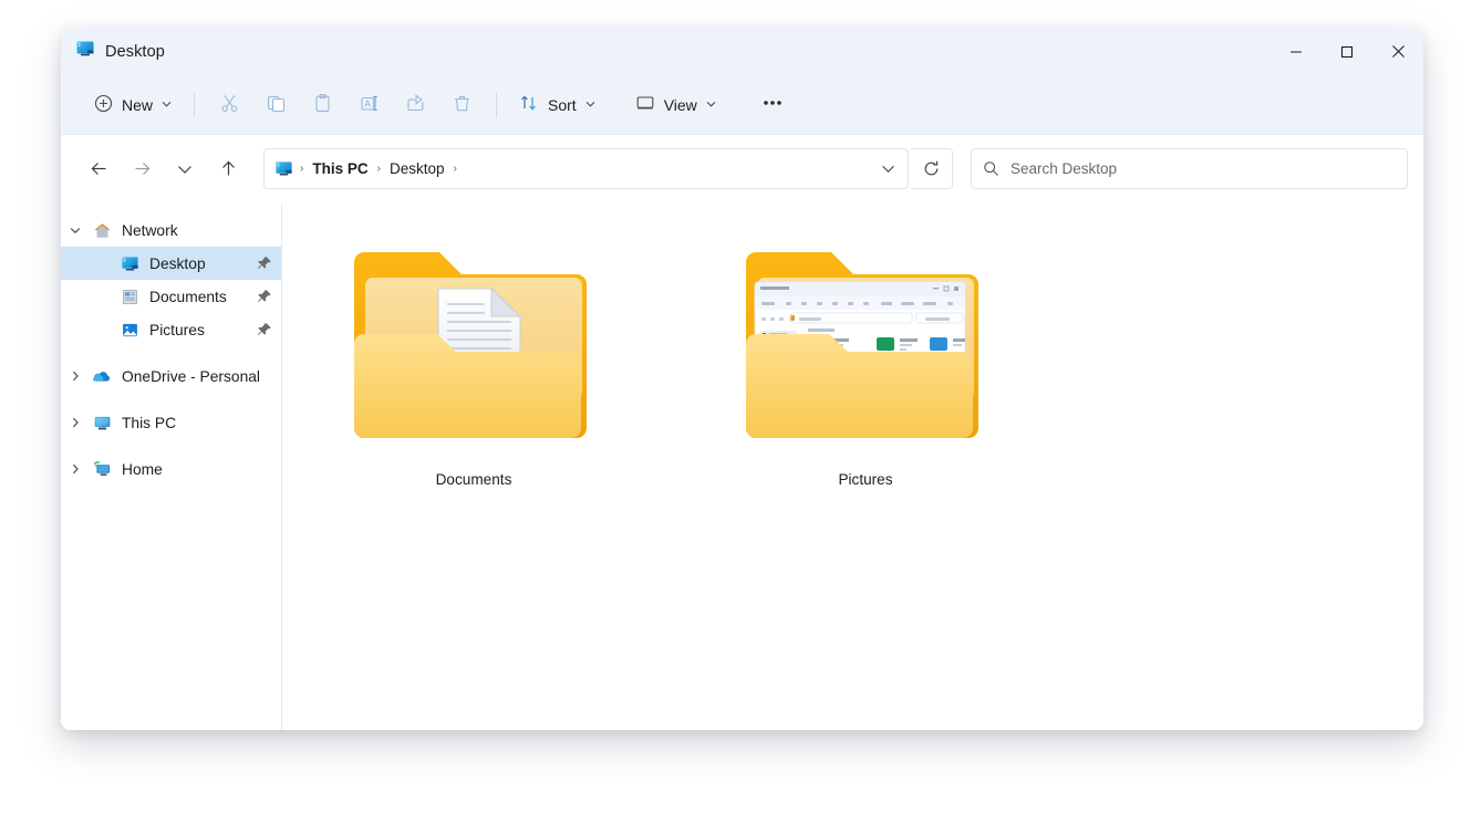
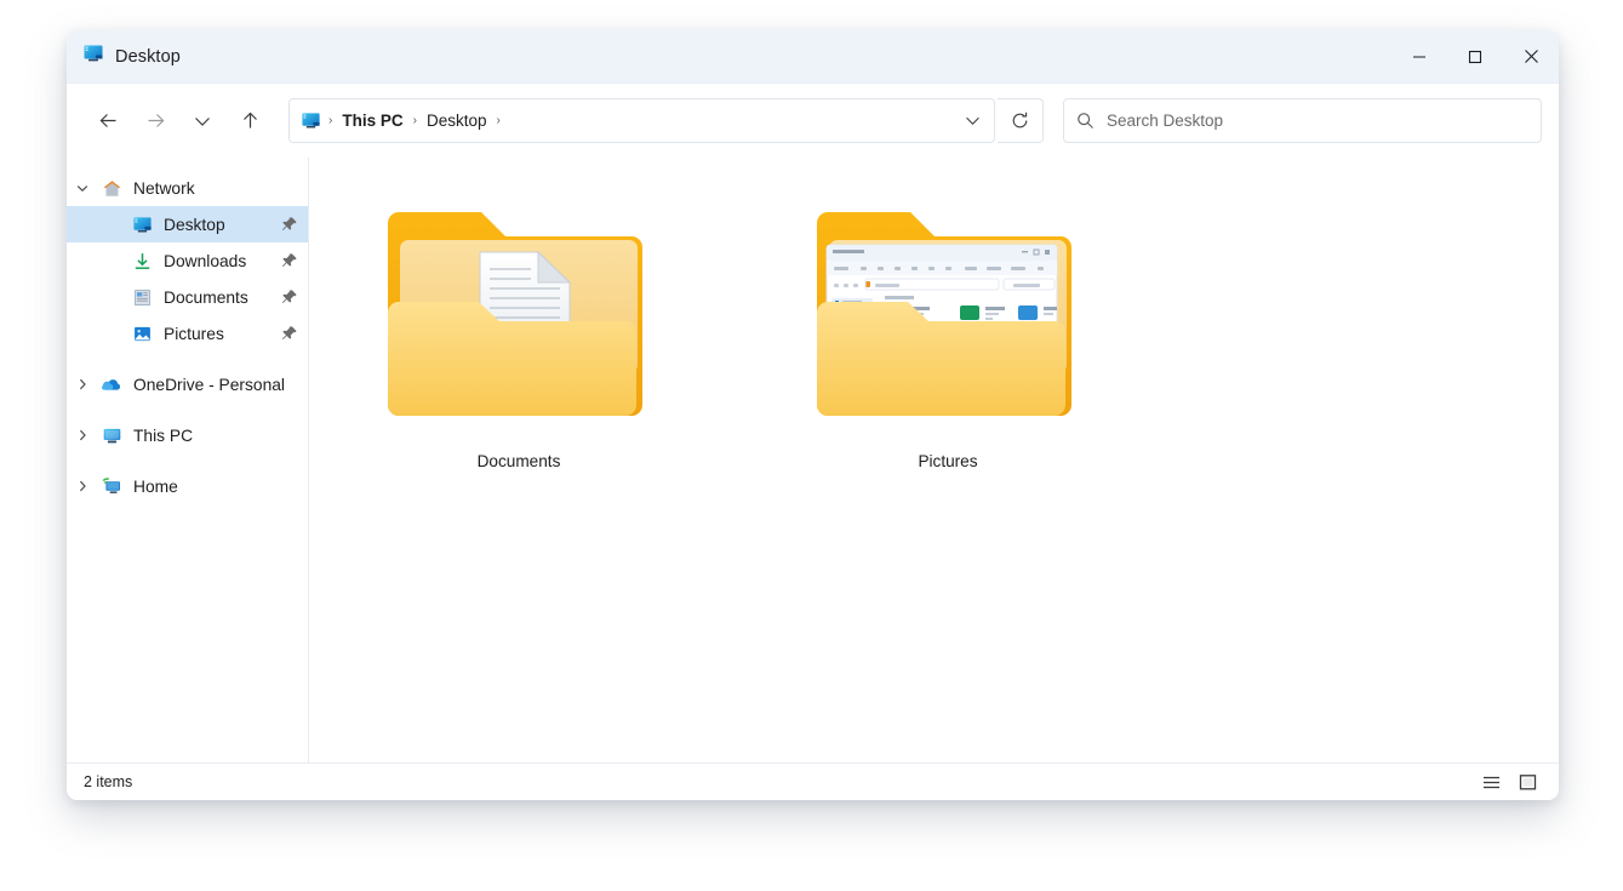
  Desktop
- New
- A
- Sort
- View
  ›
  This PC
  ›
  Desktop
  ›
  Search Desktop
  Network
  Desktop
+ Downloads
  Documents
  Pictures
  OneDrive - Personal
  This PC
  Home
  Documents
  Pictures
+ 2 items
